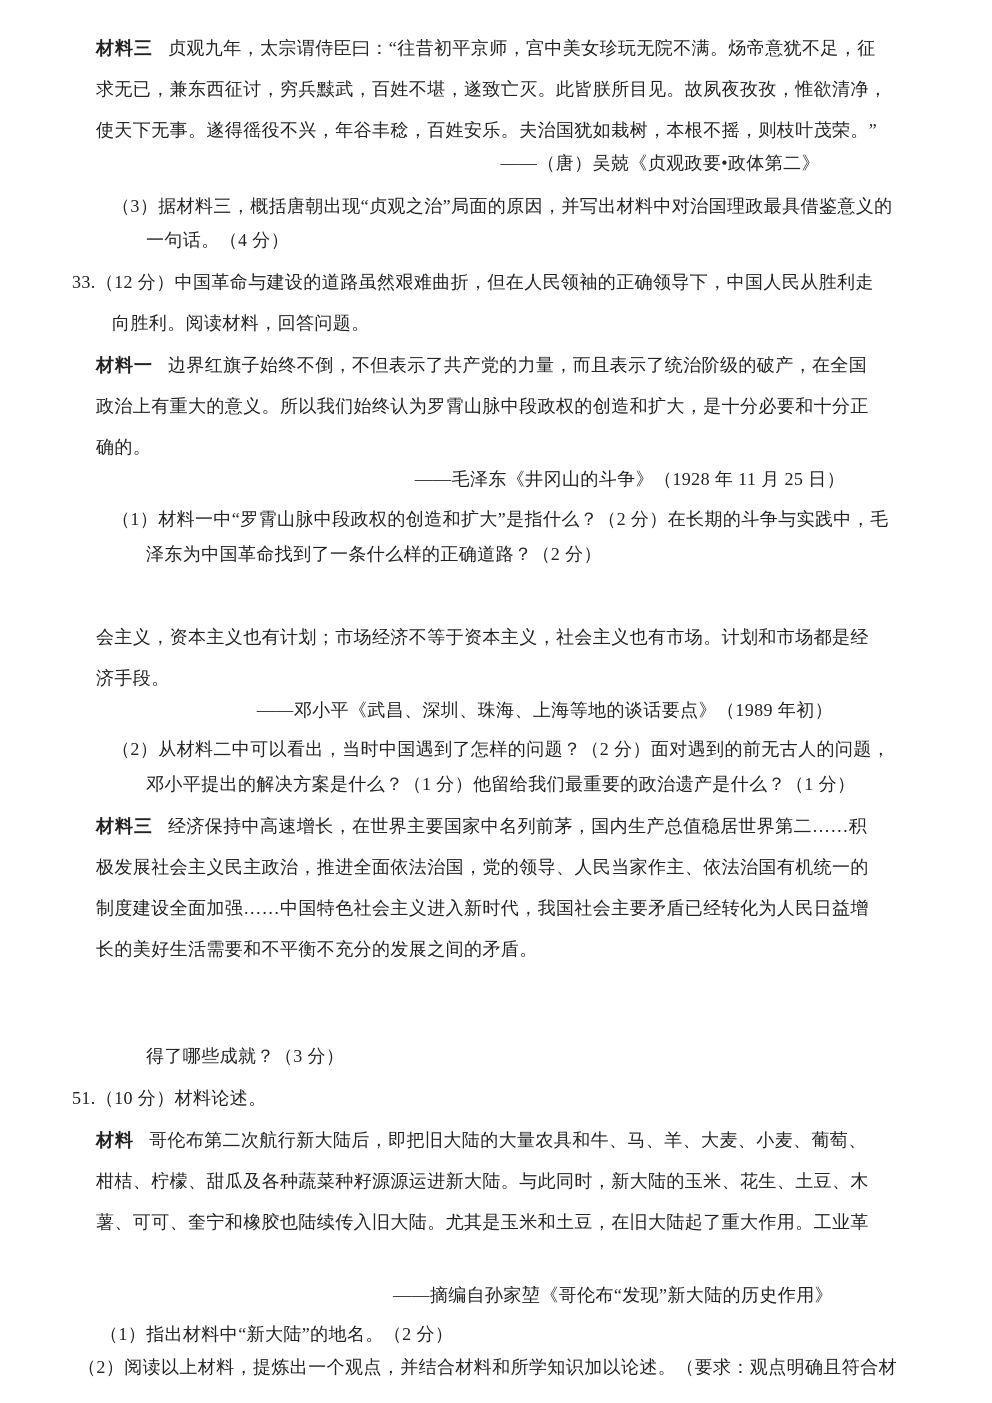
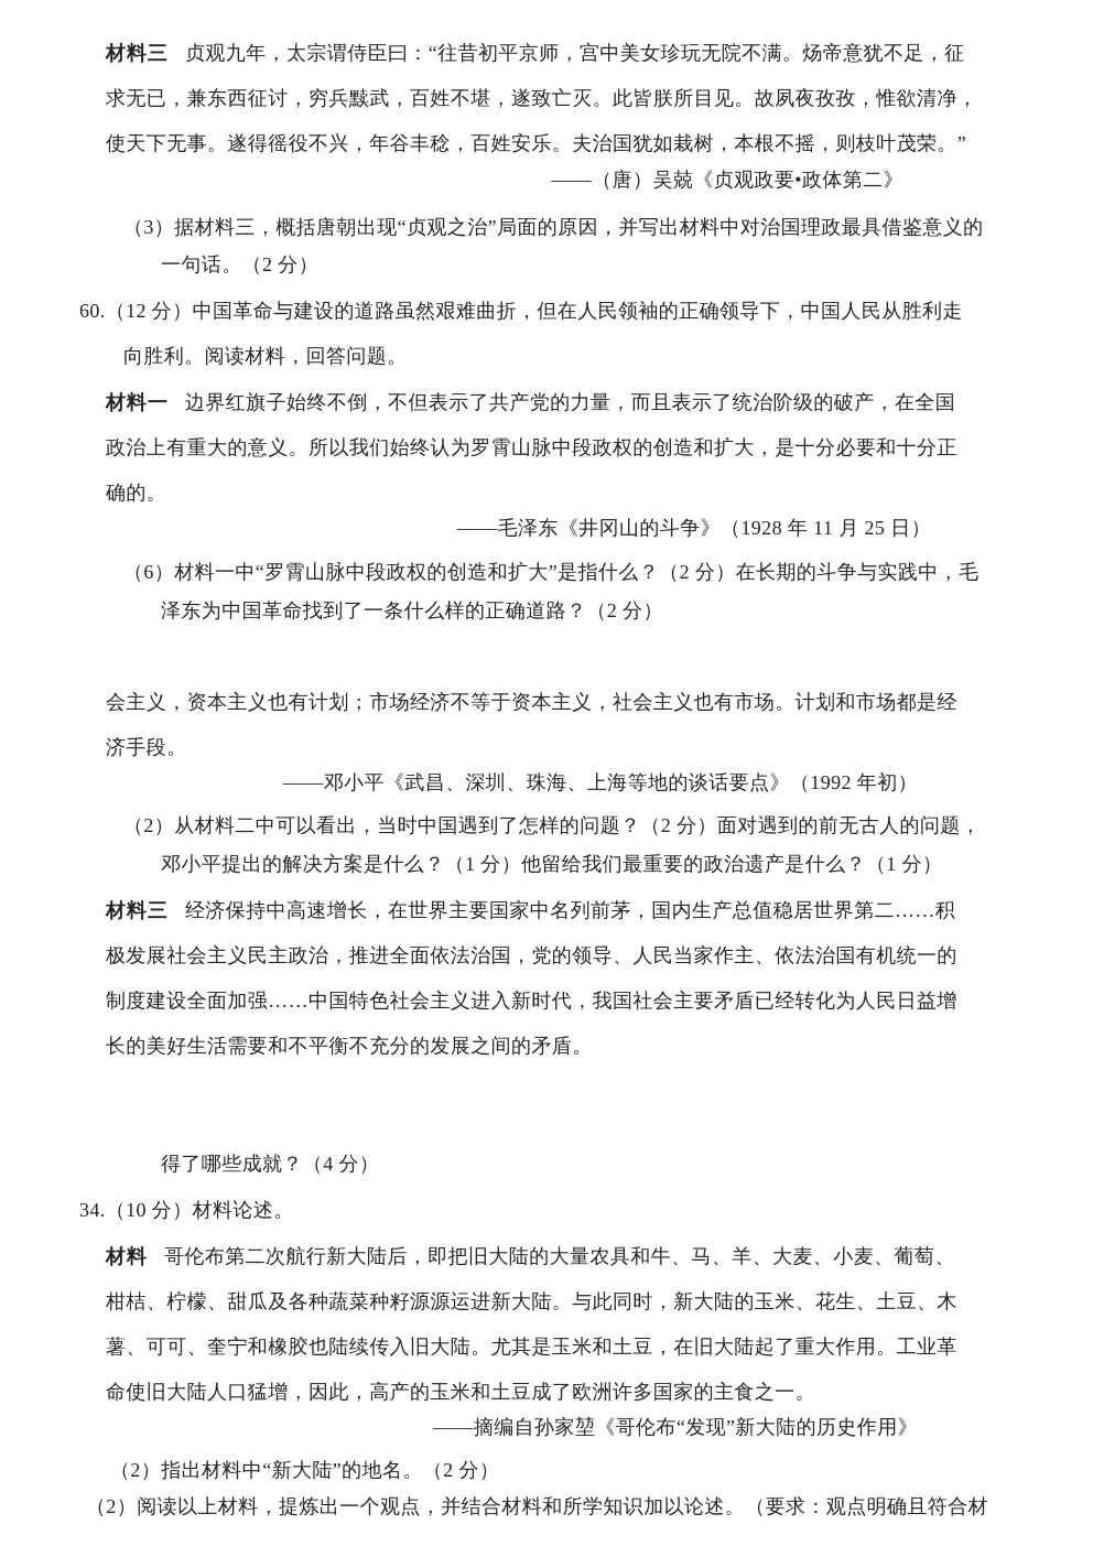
  材料三 贞观九年，太宗谓侍臣曰：“往昔初平京师，宫中美女珍玩无院不满。炀帝意犹不足，征
  求无已，兼东西征讨，穷兵黩武，百姓不堪，遂致亡灭。此皆朕所目见。故夙夜孜孜，惟欲清净，
  使天下无事。遂得徭役不兴，年谷丰稔，百姓安乐。夫治国犹如栽树，本根不摇，则枝叶茂荣。”
  ——（唐）吴兢《贞观政要•政体第二》
  （3）据材料三，概括唐朝出现“贞观之治”局面的原因，并写出材料中对治国理政最具借鉴意义的
- 一句话。（4 分）
+ 一句话。（2 分）
- 33.（12 分）中国革命与建设的道路虽然艰难曲折，但在人民领袖的正确领导下，中国人民从胜利走
+ 60.（12 分）中国革命与建设的道路虽然艰难曲折，但在人民领袖的正确领导下，中国人民从胜利走
  向胜利。阅读材料，回答问题。
  材料一 边界红旗子始终不倒，不但表示了共产党的力量，而且表示了统治阶级的破产，在全国
  政治上有重大的意义。所以我们始终认为罗霄山脉中段政权的创造和扩大，是十分必要和十分正
  确的。
  ——毛泽东《井冈山的斗争》（1928 年 11 月 25 日）
- （1）材料一中“罗霄山脉中段政权的创造和扩大”是指什么？（2 分）在长期的斗争与实践中，毛
+ （6）材料一中“罗霄山脉中段政权的创造和扩大”是指什么？（2 分）在长期的斗争与实践中，毛
  泽东为中国革命找到了一条什么样的正确道路？（2 分）
  会主义，资本主义也有计划；市场经济不等于资本主义，社会主义也有市场。计划和市场都是经
  济手段。
- ——邓小平《武昌、深圳、珠海、上海等地的谈话要点》（1989 年初）
+ ——邓小平《武昌、深圳、珠海、上海等地的谈话要点》（1992 年初）
  （2）从材料二中可以看出，当时中国遇到了怎样的问题？（2 分）面对遇到的前无古人的问题，
  邓小平提出的解决方案是什么？（1 分）他留给我们最重要的政治遗产是什么？（1 分）
  材料三 经济保持中高速增长，在世界主要国家中名列前茅，国内生产总值稳居世界第二……积
  极发展社会主义民主政治，推进全面依法治国，党的领导、人民当家作主、依法治国有机统一的
  制度建设全面加强……中国特色社会主义进入新时代，我国社会主要矛盾已经转化为人民日益增
  长的美好生活需要和不平衡不充分的发展之间的矛盾。
- 得了哪些成就？（3 分）
+ 得了哪些成就？（4 分）
- 51.（10 分）材料论述。
+ 34.（10 分）材料论述。
  材料 哥伦布第二次航行新大陆后，即把旧大陆的大量农具和牛、马、羊、大麦、小麦、葡萄、
  柑桔、柠檬、甜瓜及各种蔬菜种籽源源运进新大陆。与此同时，新大陆的玉米、花生、土豆、木
  薯、可可、奎宁和橡胶也陆续传入旧大陆。尤其是玉米和土豆，在旧大陆起了重大作用。工业革
+ 命使旧大陆人口猛增，因此，高产的玉米和土豆成了欧洲许多国家的主食之一。
  ——摘编自孙家堃《哥伦布“发现”新大陆的历史作用》
- （1）指出材料中“新大陆”的地名。（2 分）
+ （2）指出材料中“新大陆”的地名。（2 分）
  （2）阅读以上材料，提炼出一个观点，并结合材料和所学知识加以论述。（要求：观点明确且符合材
